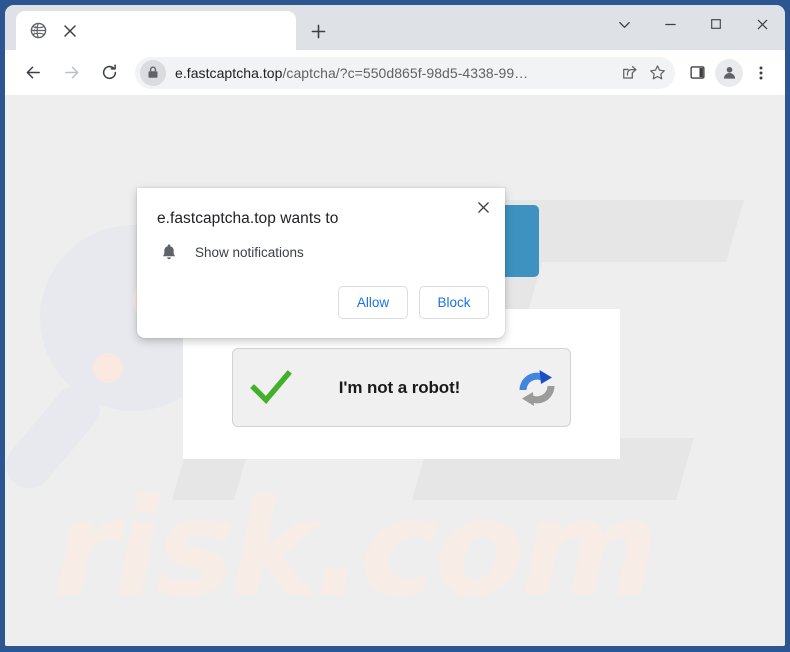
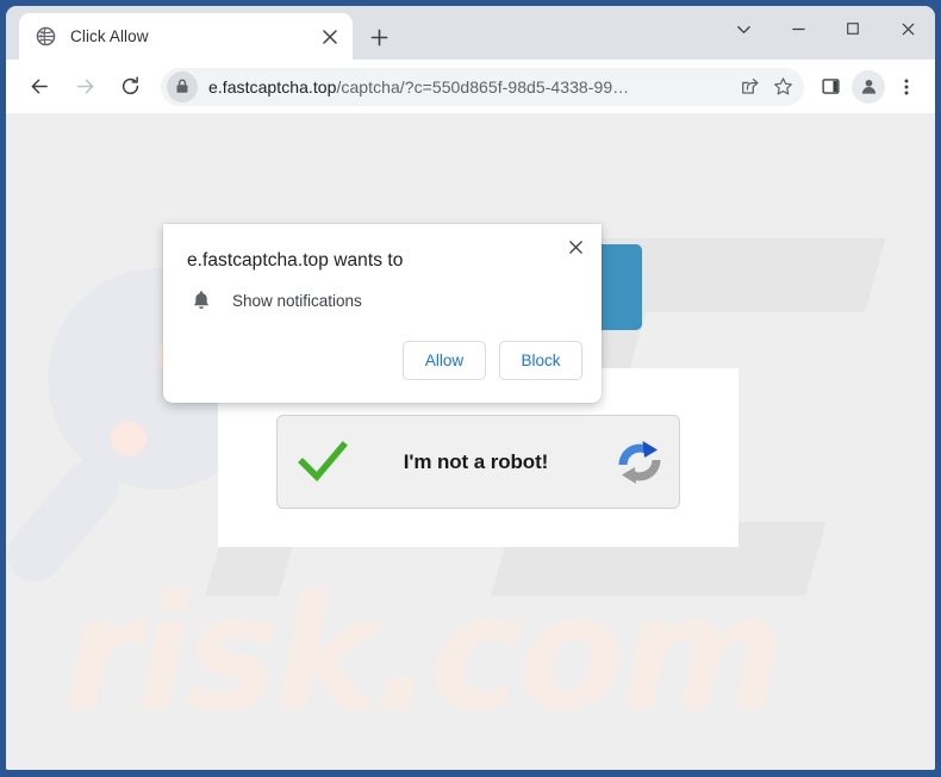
+ Click Allow
  e.fastcaptcha.top/captcha/?c=550d865f-98d5-4338-99…
  I'm not a robot!
  e.fastcaptcha.top wants to
  Show notifications
  Allow
  Block
